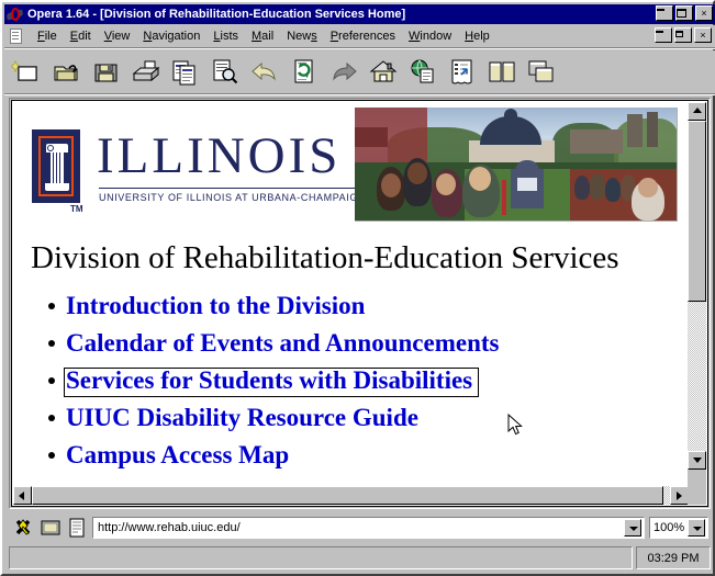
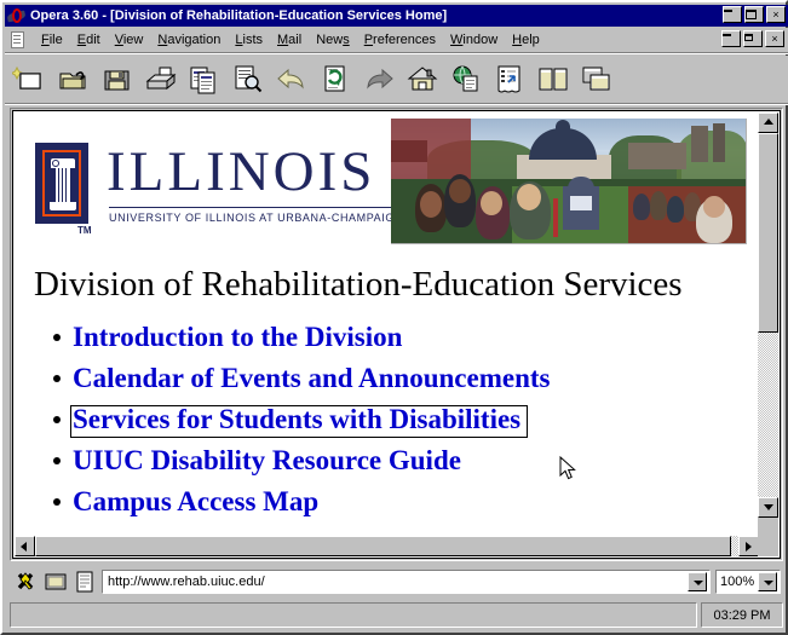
- Opera 1.64 - [Division of Rehabilitation-Education Services Home]
+ Opera 3.60 - [Division of Rehabilitation-Education Services Home]
  ×
  File
  Edit
  View
  Navigation
  Lists
  Mail
  News
  Preferences
  Window
  Help
  ×
  TM
  ILLINOIS
  UNIVERSITY OF ILLINOIS AT URBANA-CHAMPAI
  Division of Rehabilitation-Education Services
  Introduction to the Division
  Calendar of Events and Announcements
  Services for Students with Disabilities
  UIUC Disability Resource Guide
  Campus Access Map
  http://www.rehab.uiuc.edu/
  100%
  03:29 PM
